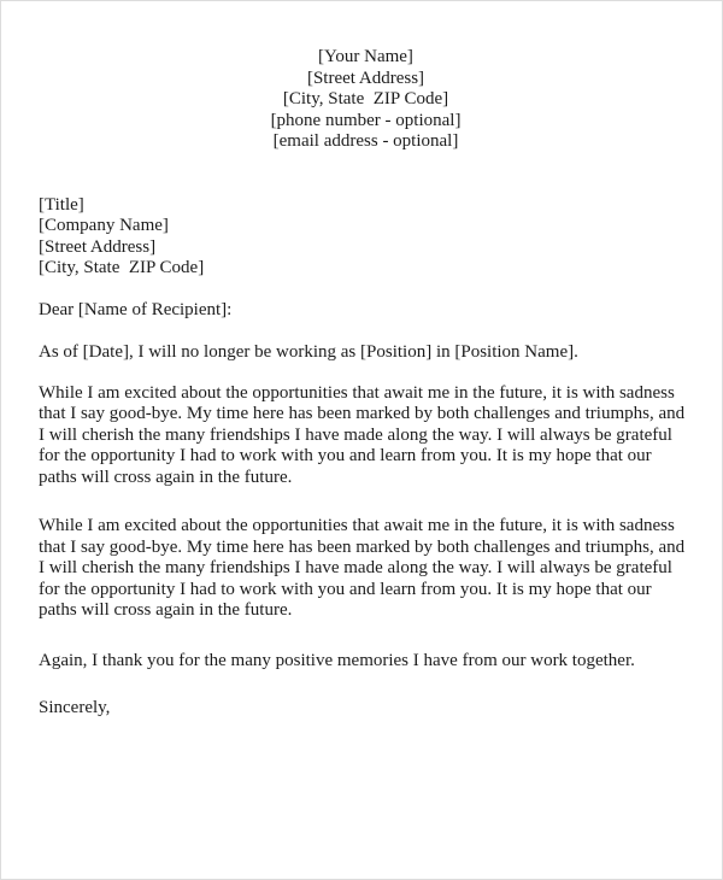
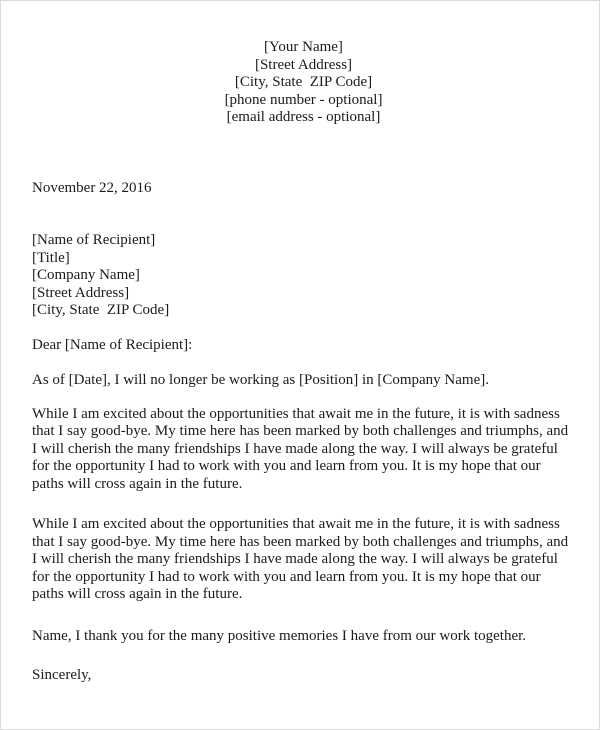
  [Your Name]
  [Street Address]
  [City, State ZIP Code]
  [phone number - optional]
  [email address - optional]
+ November 22, 2016
+ [Name of Recipient]
  [Title]
  [Company Name]
  [Street Address]
  [City, State ZIP Code]
  Dear [Name of Recipient]:
- As of [Date], I will no longer be working as [Position] in [Position Name].
+ As of [Date], I will no longer be working as [Position] in [Company Name].
  While I am excited about the opportunities that await me in the future, it is with sadness that I say good-bye. My time here has been marked by both challenges and triumphs, and I will cherish the many friendships I have made along the way. I will always be grateful for the opportunity I had to work with you and learn from you. It is my hope that our paths will cross again in the future.
  While I am excited about the opportunities that await me in the future, it is with sadness that I say good-bye. My time here has been marked by both challenges and triumphs, and I will cherish the many friendships I have made along the way. I will always be grateful for the opportunity I had to work with you and learn from you. It is my hope that our paths will cross again in the future.
- Again, I thank you for the many positive memories I have from our work together.
+ Name, I thank you for the many positive memories I have from our work together.
  Sincerely,
